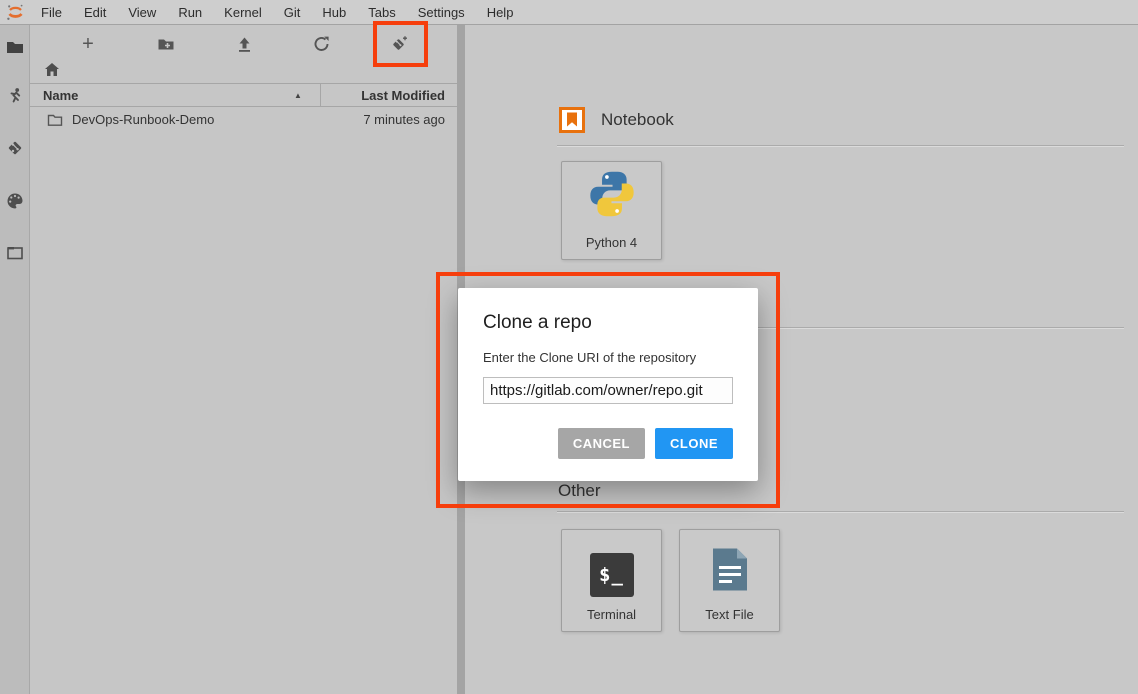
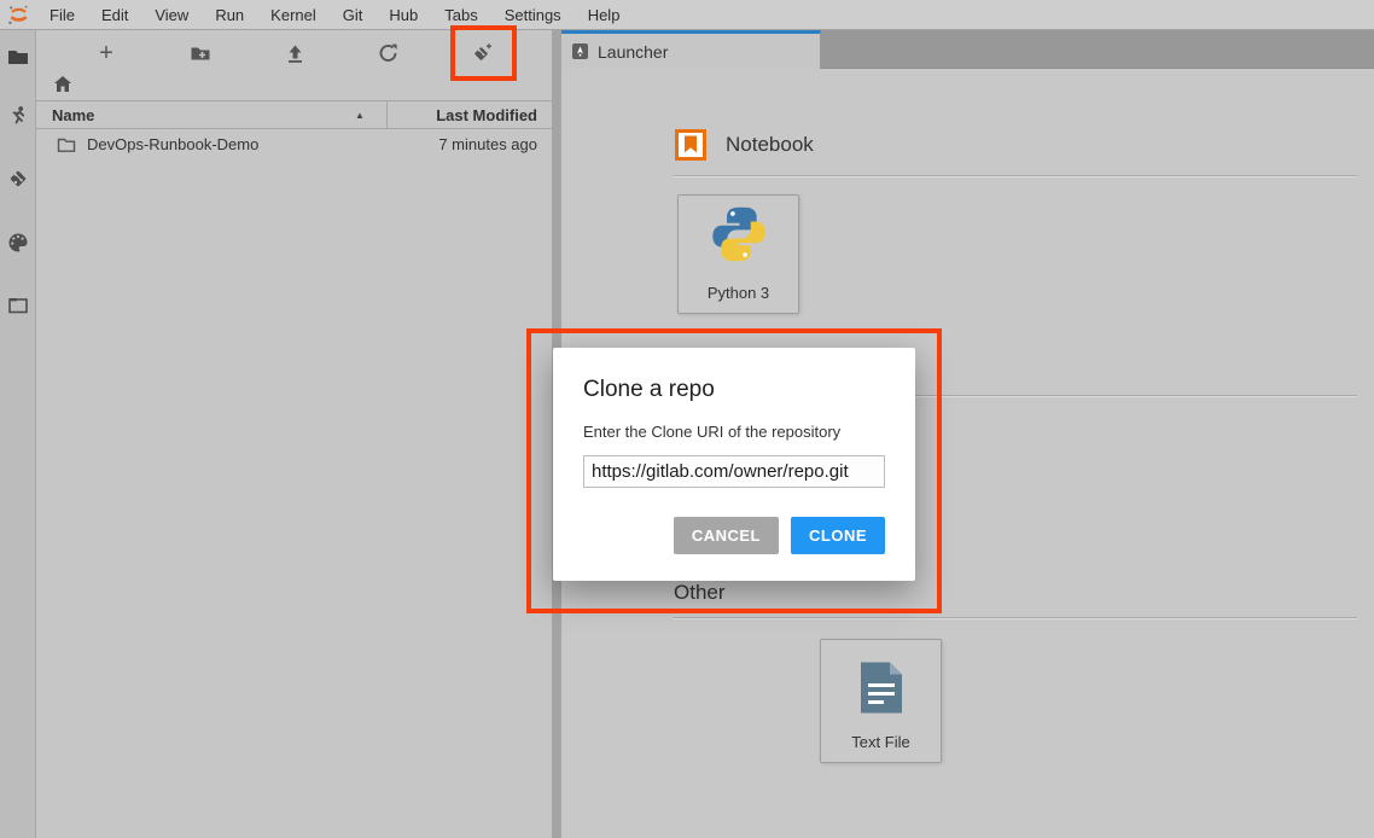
  File
  Edit
  View
  Run
  Kernel
  Git
  Hub
  Tabs
  Settings
  Help
  +
  Name
  ▲
  Last Modified
  DevOps-Runbook-Demo
  7 minutes ago
+ Launcher
  Notebook
- Python 4
+ Python 3
  Other
- $_
- Terminal
  Text File
  Clone a repo
  Enter the Clone URI of the repository
  https://gitlab.com/owner/repo.git
  CANCEL
  CLONE
